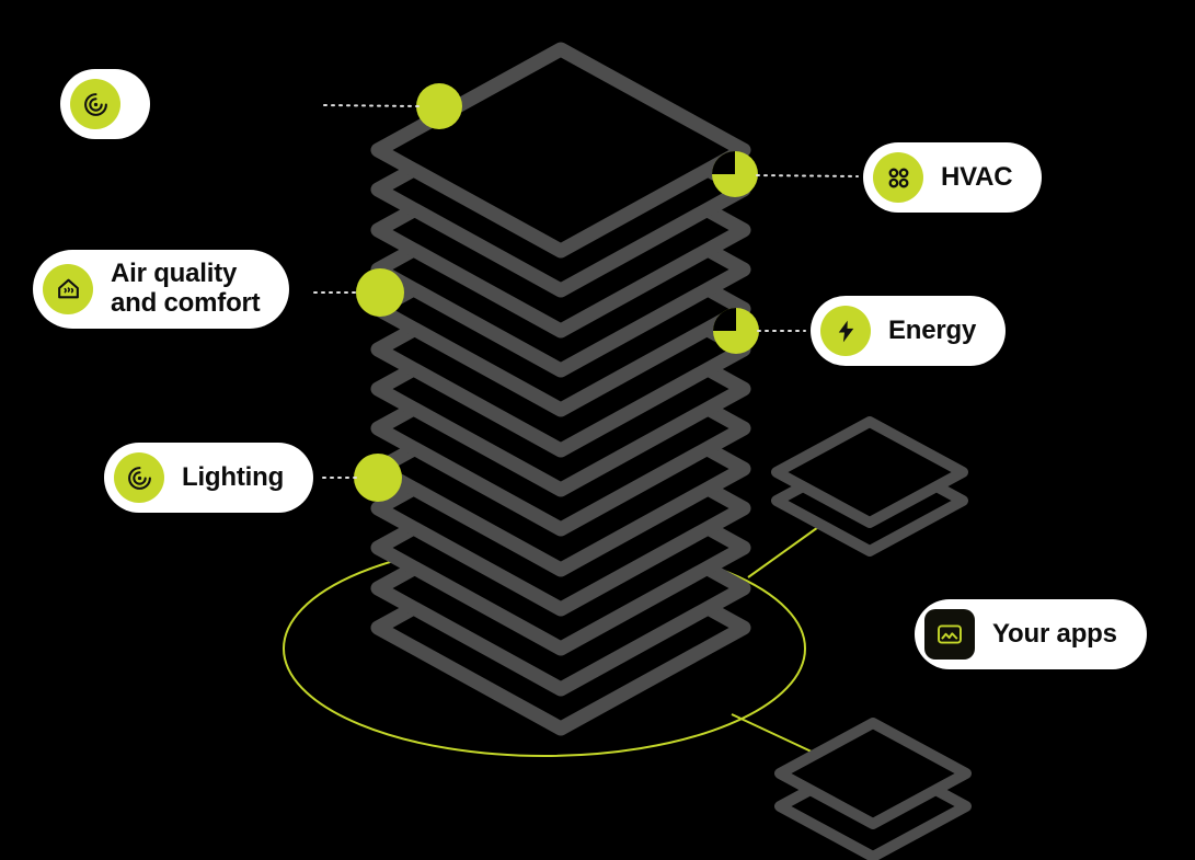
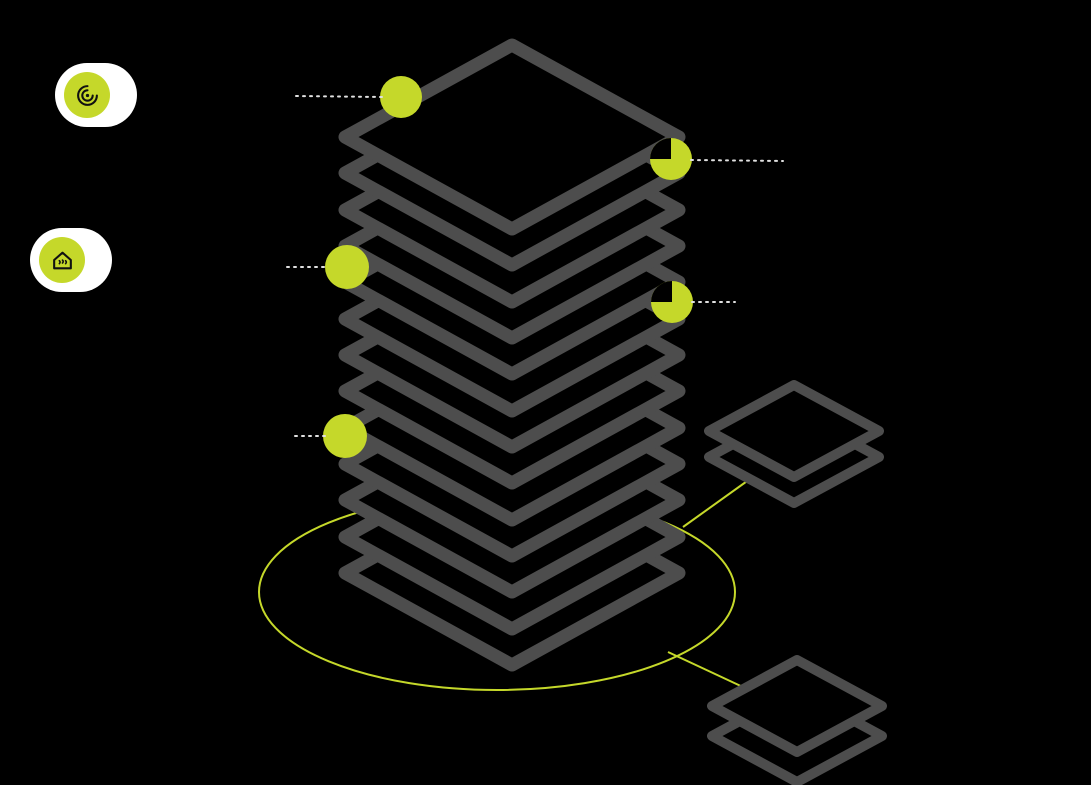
- HVAC
- Air quality
- and comfort
- Energy
- Lighting
- Your apps
